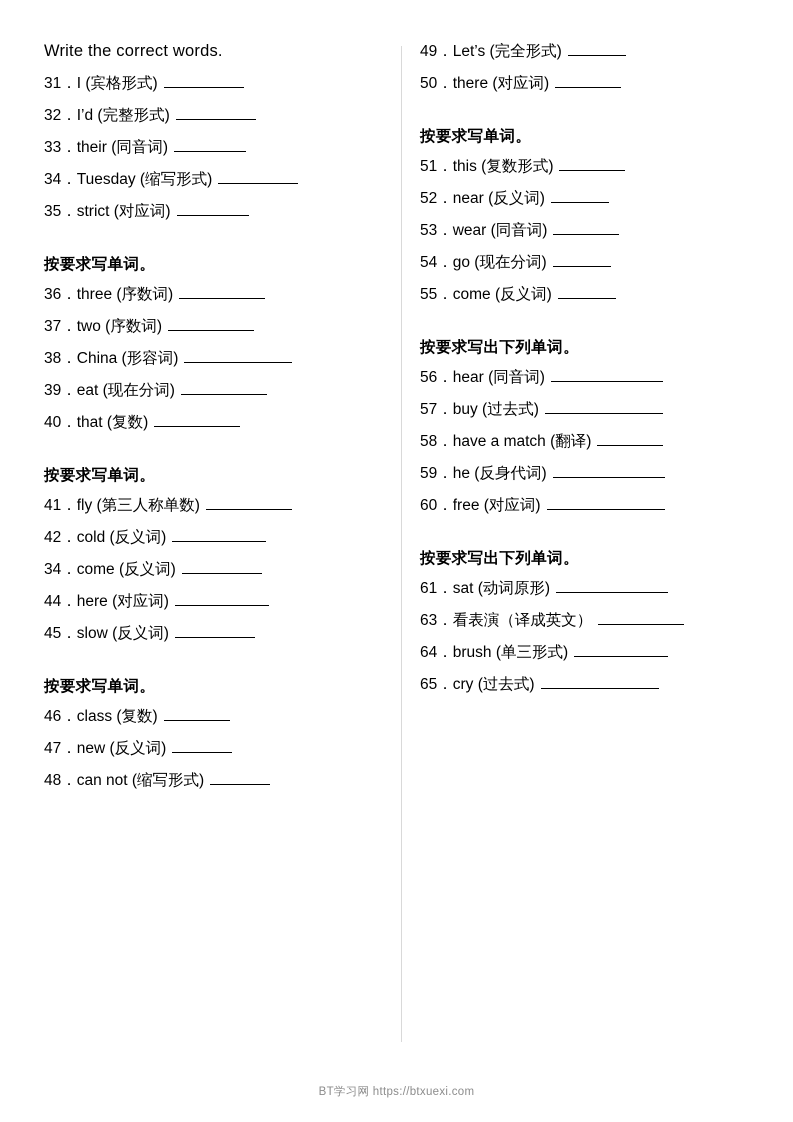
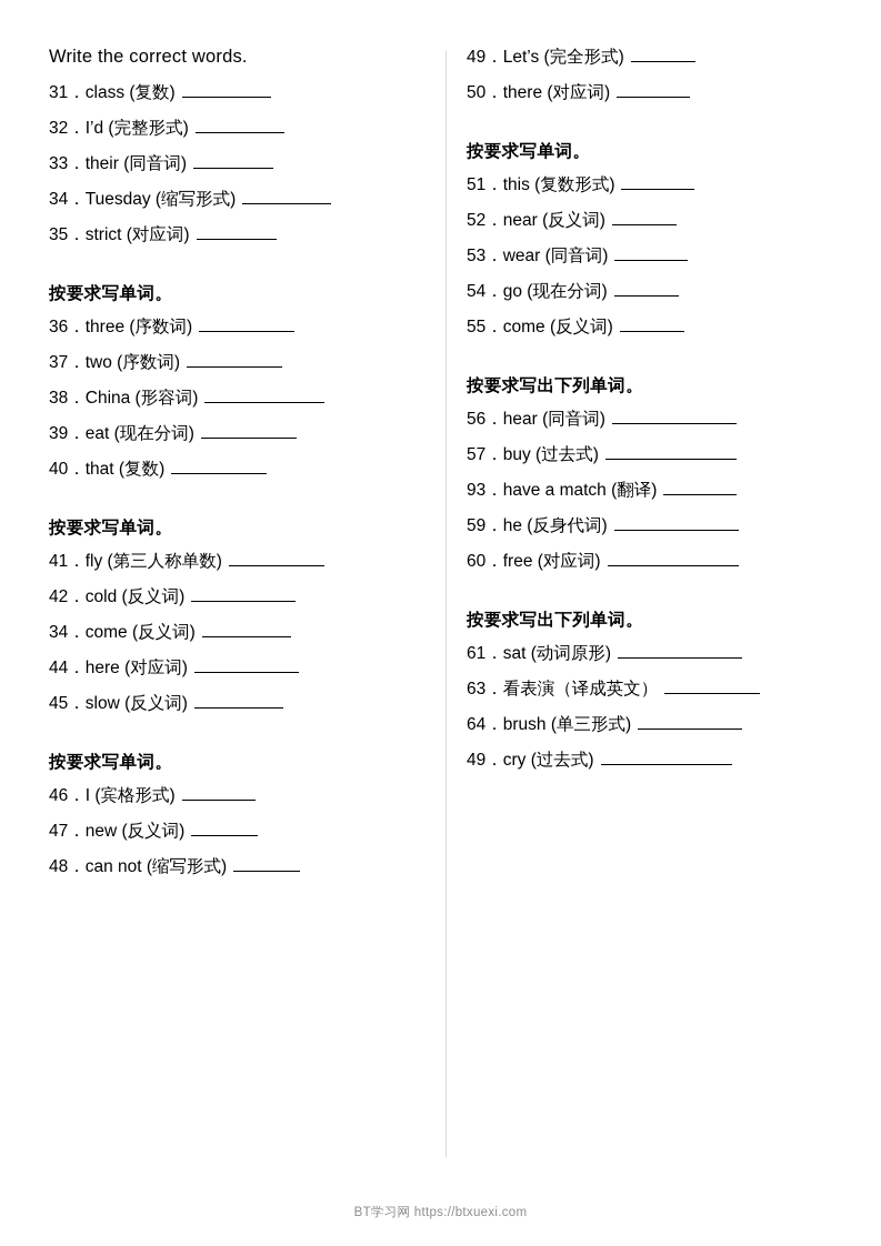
  Write the correct words.
- 31．I (宾格形式)
+ 31．class (复数)
  32．I’d (完整形式)
  33．their (同音词)
  34．Tuesday (缩写形式)
  35．strict (对应词)
  按要求写单词。
  36．three (序数词)
  37．two (序数词)
  38．China (形容词)
  39．eat (现在分词)
  40．that (复数)
  按要求写单词。
  41．fly (第三人称单数)
  42．cold (反义词)
  34．come (反义词)
  44．here (对应词)
  45．slow (反义词)
  按要求写单词。
- 46．class (复数)
+ 46．I (宾格形式)
  47．new (反义词)
  48．can not (缩写形式)
  49．Let’s (完全形式)
  50．there (对应词)
  按要求写单词。
  51．this (复数形式)
  52．near (反义词)
  53．wear (同音词)
  54．go (现在分词)
  55．come (反义词)
  按要求写出下列单词。
  56．hear (同音词)
  57．buy (过去式)
- 58．have a match (翻译)
+ 93．have a match (翻译)
  59．he (反身代词)
  60．free (对应词)
  按要求写出下列单词。
  61．sat (动词原形)
  63．看表演（译成英文）
  64．brush (单三形式)
- 65．cry (过去式)
+ 49．cry (过去式)
  BT学习网 https://btxuexi.com
